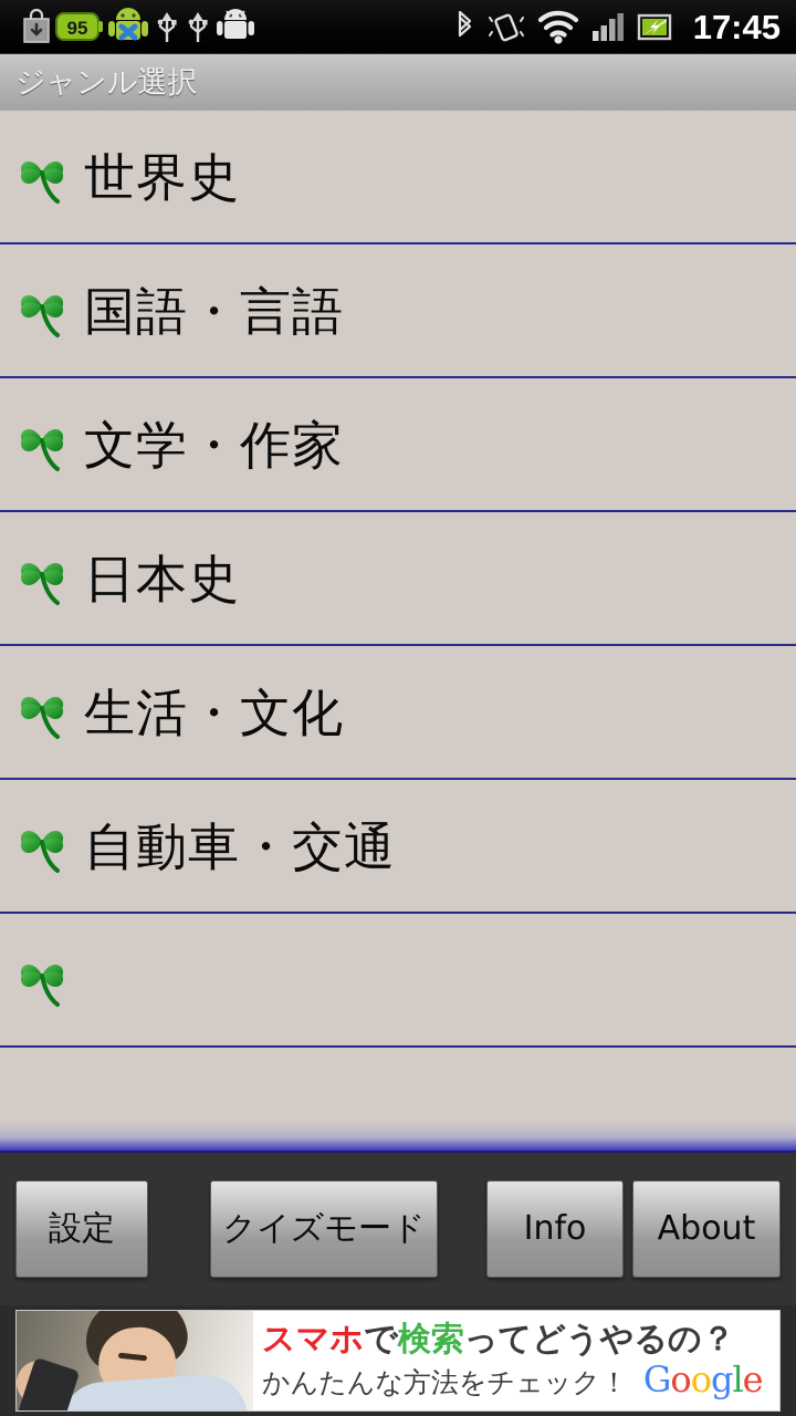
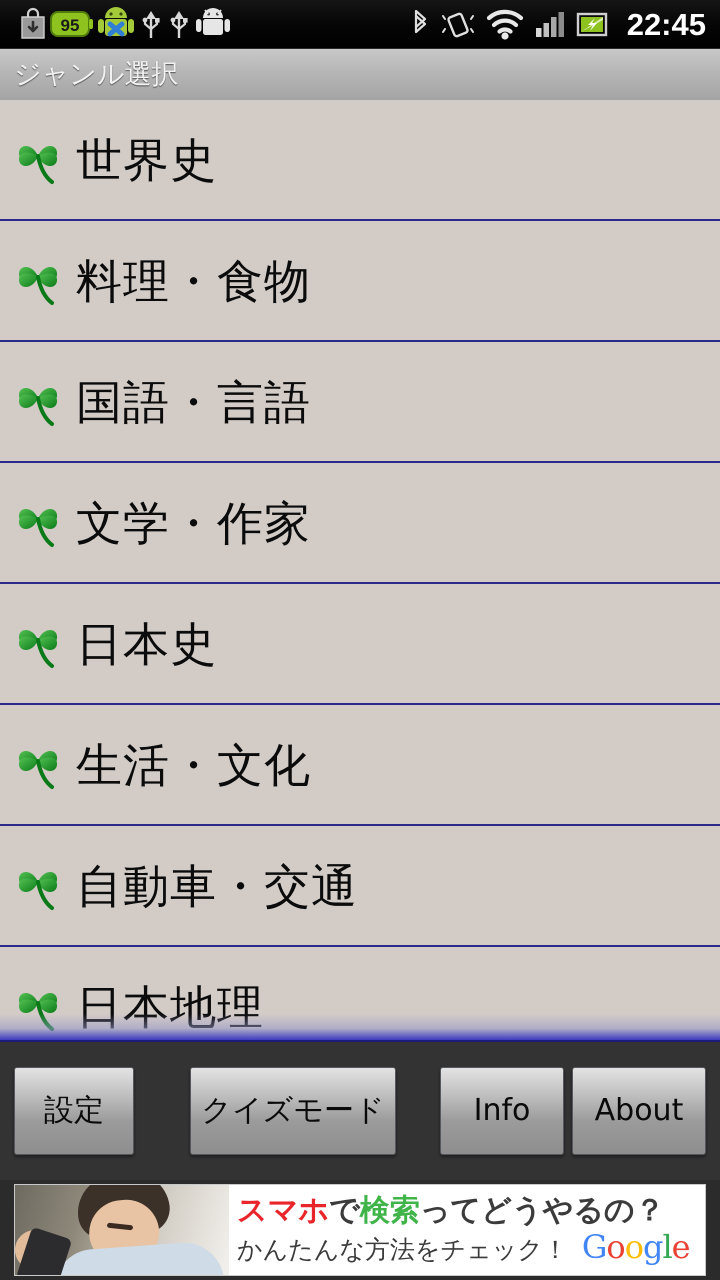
  95
- 17:45
+ 22:45
  ジャンル選択
  世界史
+ 料理・食物
  国語・言語
  文学・作家
  日本史
  生活・文化
  自動車・交通
+ 日本地理
  設定
  クイズモード
  Info
  About
  スマホで検索ってどうやるの？
  かんたんな方法をチェック！
  Google
